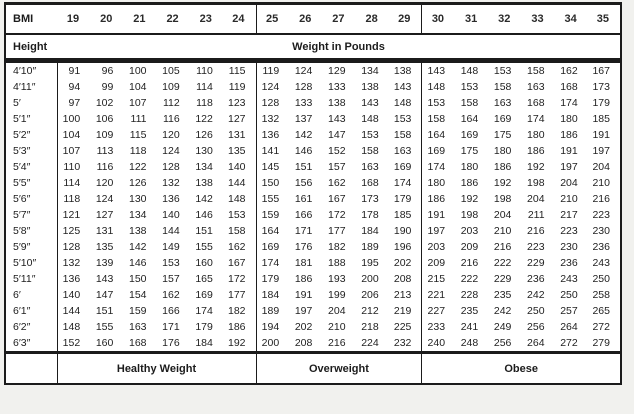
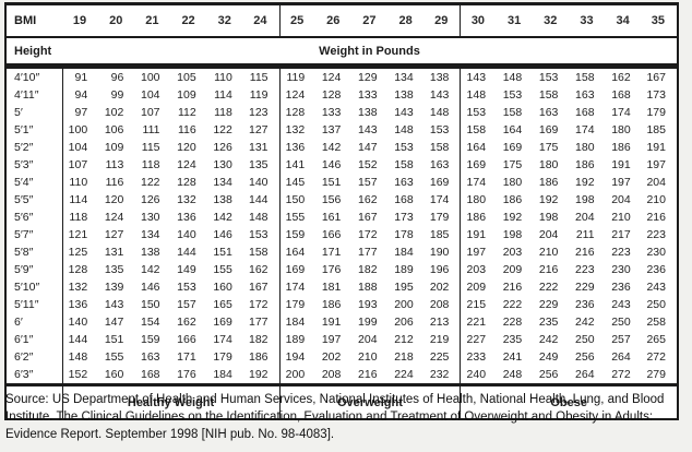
- BMI	19	20	21	22	23	24	25	26	27	28	29	30	31	32	33	34	35
+ BMI	19	20	21	22	32	24	25	26	27	28	29	30	31	32	33	34	35
  Height	Weight in Pounds
  4′10″	91	96	100	105	110	115	119	124	129	134	138	143	148	153	158	162	167
  4′11″	94	99	104	109	114	119	124	128	133	138	143	148	153	158	163	168	173
  5′	97	102	107	112	118	123	128	133	138	143	148	153	158	163	168	174	179
  5′1″	100	106	111	116	122	127	132	137	143	148	153	158	164	169	174	180	185
  5′2″	104	109	115	120	126	131	136	142	147	153	158	164	169	175	180	186	191
  5′3″	107	113	118	124	130	135	141	146	152	158	163	169	175	180	186	191	197
  5′4″	110	116	122	128	134	140	145	151	157	163	169	174	180	186	192	197	204
  5′5″	114	120	126	132	138	144	150	156	162	168	174	180	186	192	198	204	210
  5′6″	118	124	130	136	142	148	155	161	167	173	179	186	192	198	204	210	216
  5′7″	121	127	134	140	146	153	159	166	172	178	185	191	198	204	211	217	223
  5′8″	125	131	138	144	151	158	164	171	177	184	190	197	203	210	216	223	230
  5′9″	128	135	142	149	155	162	169	176	182	189	196	203	209	216	223	230	236
  5′10″	132	139	146	153	160	167	174	181	188	195	202	209	216	222	229	236	243
  5′11″	136	143	150	157	165	172	179	186	193	200	208	215	222	229	236	243	250
  6′	140	147	154	162	169	177	184	191	199	206	213	221	228	235	242	250	258
  6′1″	144	151	159	166	174	182	189	197	204	212	219	227	235	242	250	257	265
  6′2″	148	155	163	171	179	186	194	202	210	218	225	233	241	249	256	264	272
  6′3″	152	160	168	176	184	192	200	208	216	224	232	240	248	256	264	272	279
  	Healthy Weight	Overweight	Obese
+ Source: US Department of Health and Human Services, National Institutes of Health, National Health, Lung, and Blood Institute. The Clinical Guidelines on the Identification, Evaluation and Treatment of Overweight and Obesity in Adults: Evidence Report. September 1998 [NIH pub. No. 98-4083].
